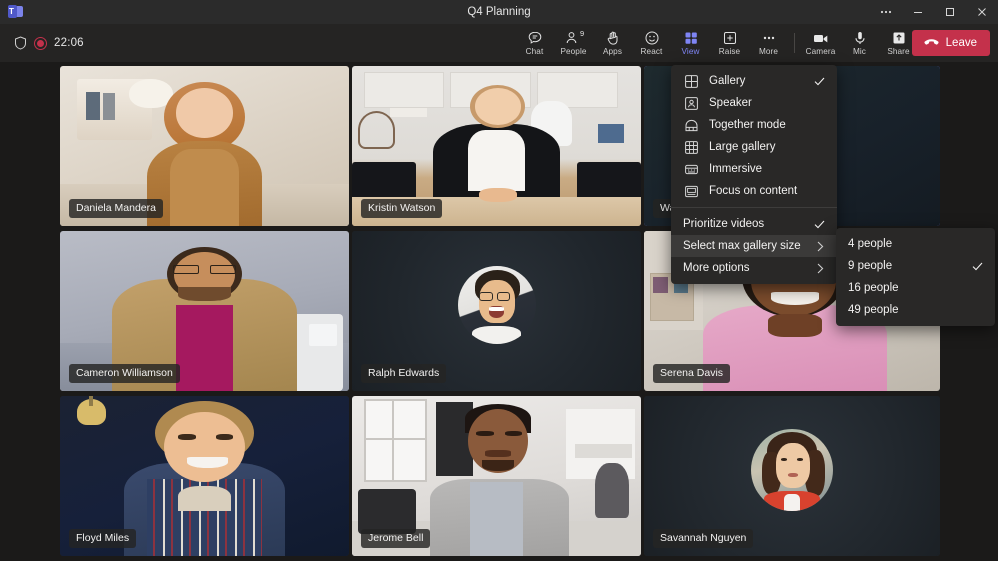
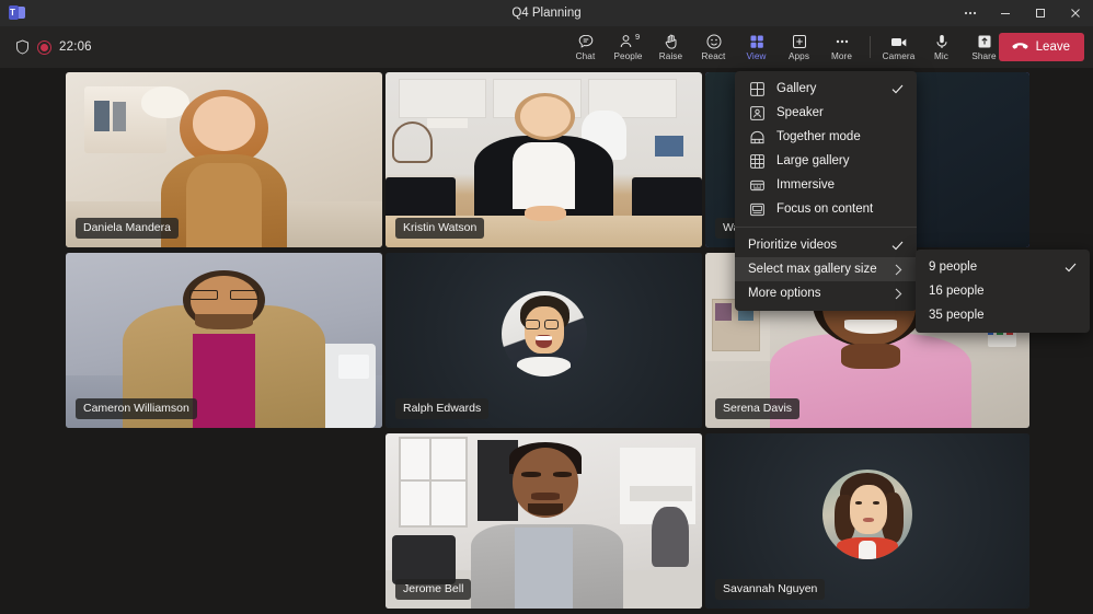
  T
  Q4 Planning
  22:06
  Chat
  9
  People
- Apps
+ Raise
  React
  View
- Raise
+ Apps
  More
  Camera
  Mic
  Share
  Leave
  Daniela Mandera
  Kristin Watson
  Cameron Williamson
  Ralph Edwards
  Serena Davis
- Floyd Miles
  Jerome Bell
  Savannah Nguyen
  Gallery
  Speaker
  Together mode
  Large gallery
  Immersive
  Focus on content
  Prioritize videos
  Select max gallery size
  More options
- 4 people
  9 people
  16 people
- 49 people
+ 35 people
